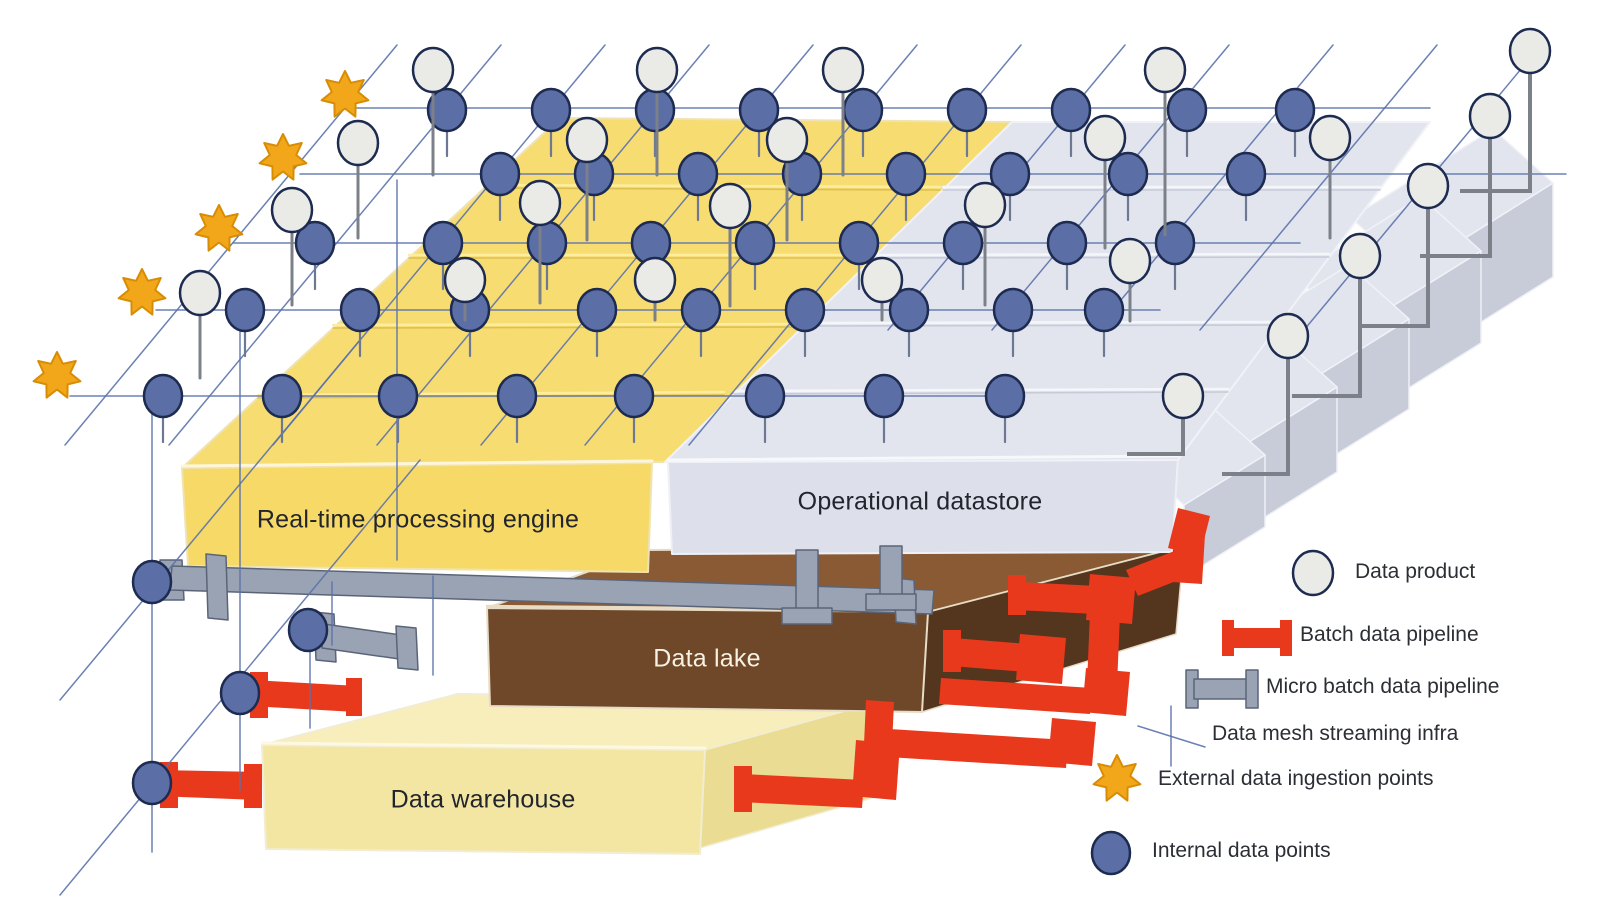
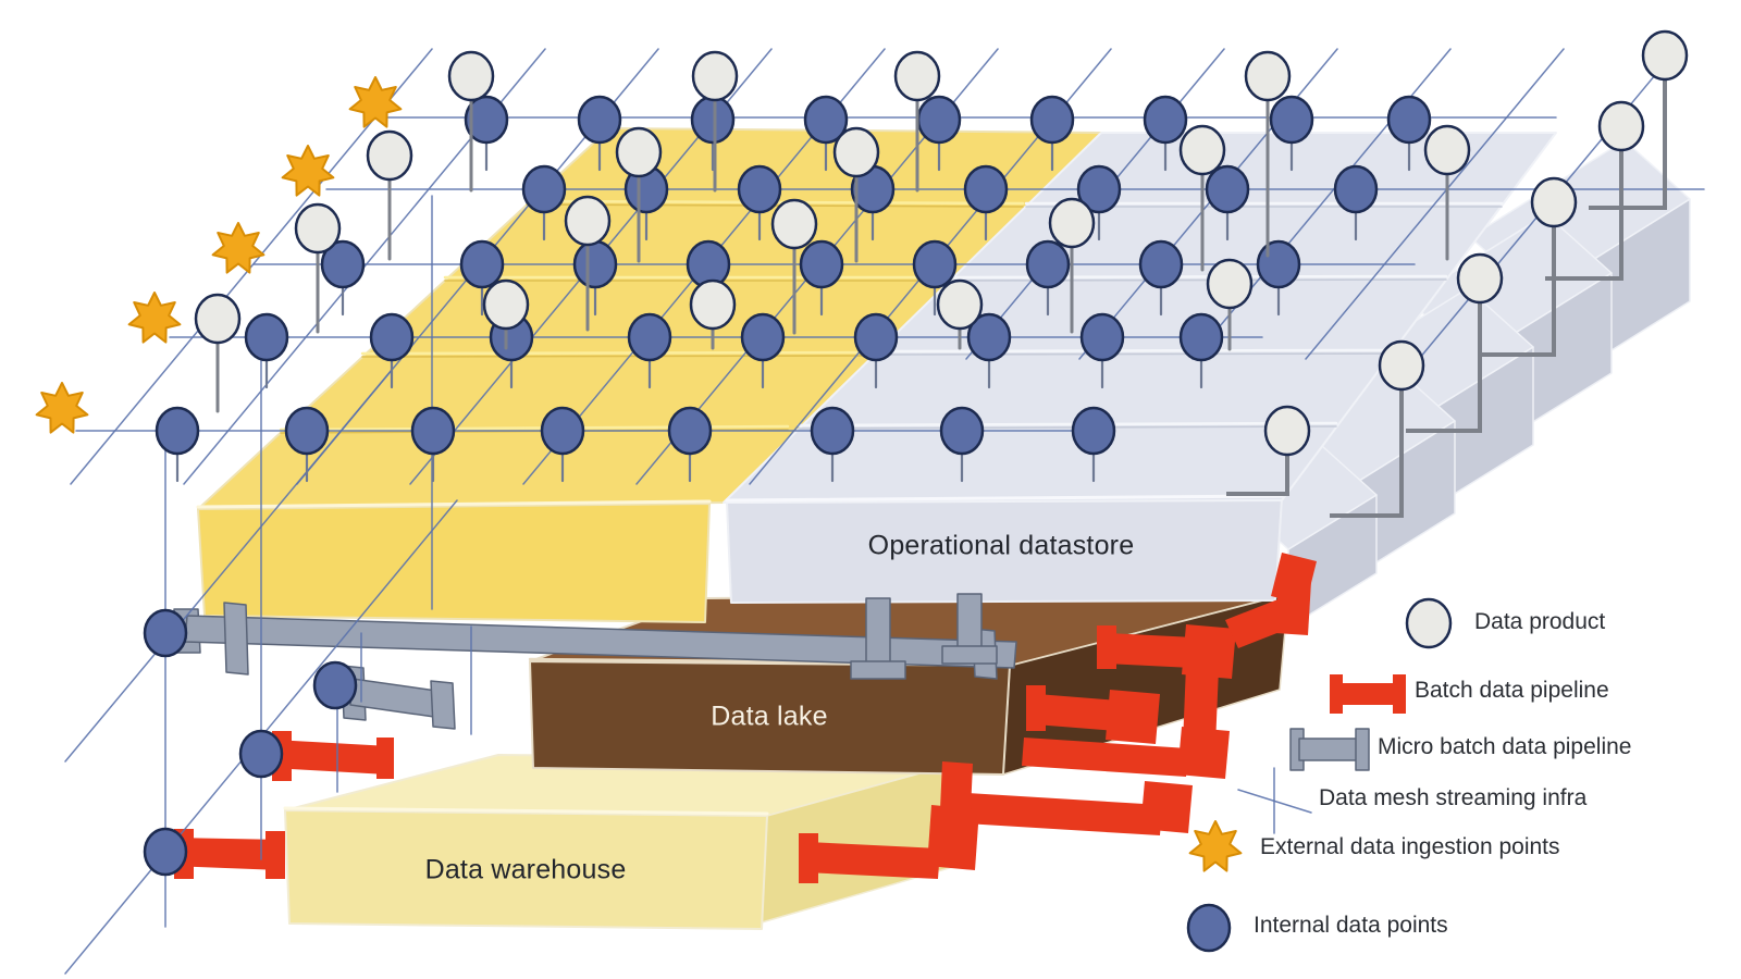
- Real-time processing engine
  Operational datastore
  Data lake
  Data warehouse
  Data product
  Batch data pipeline
  Micro batch data pipeline
  Data mesh streaming infra
  External data ingestion points
  Internal data points
